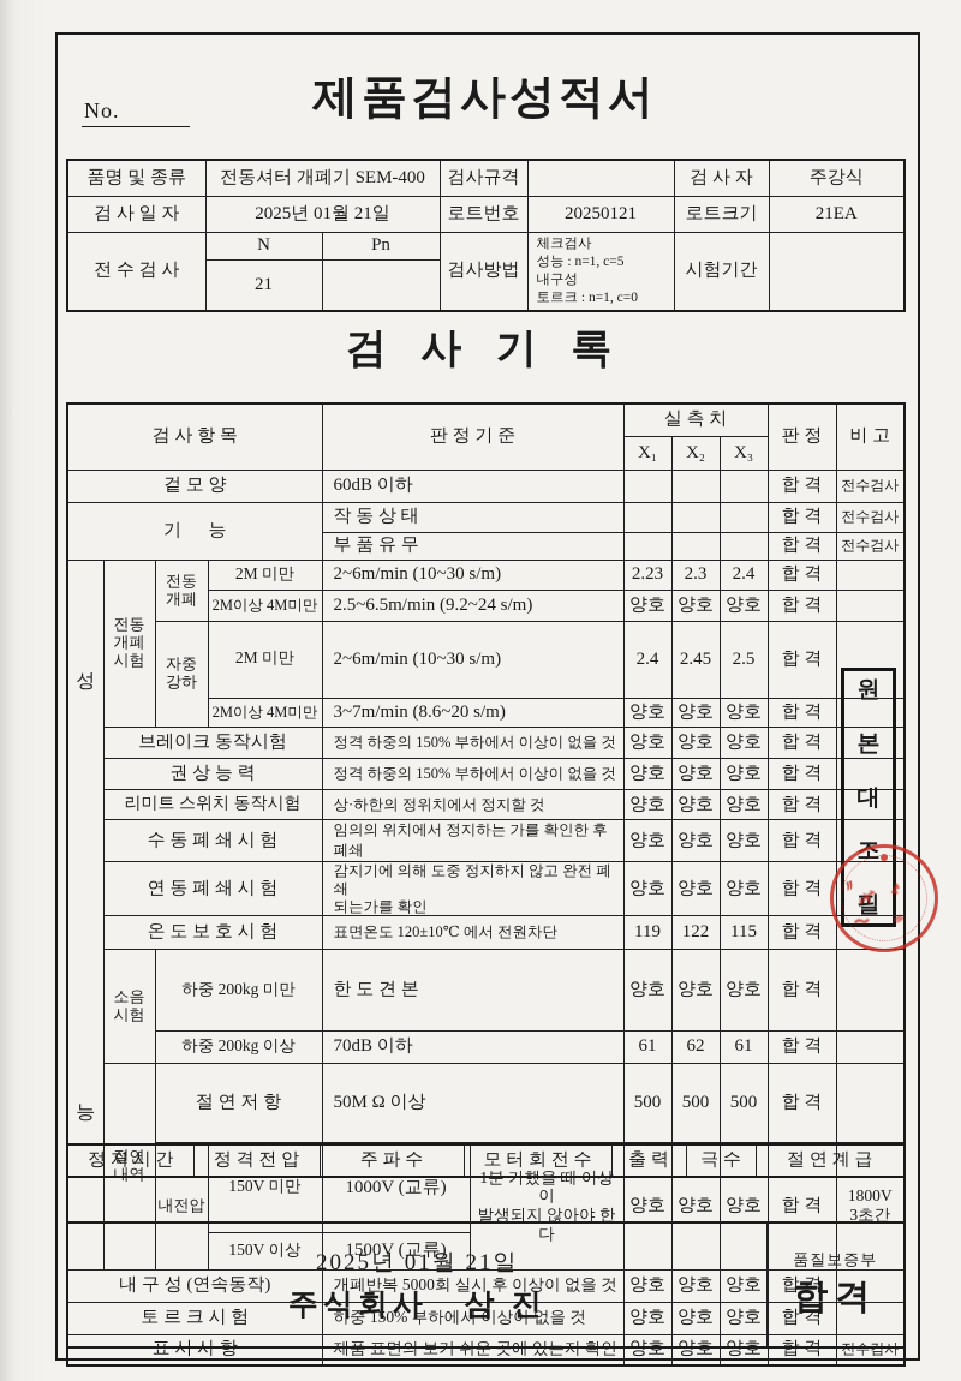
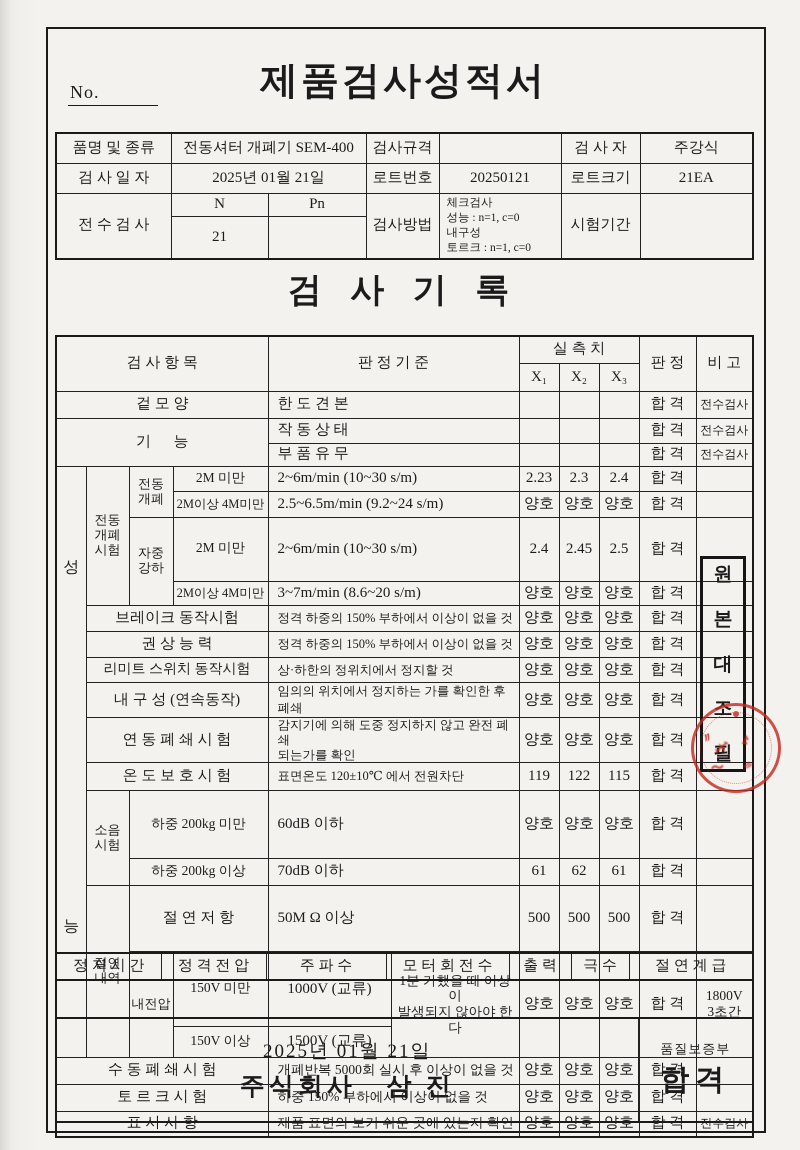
  No.
  제품검사성적서
  품명 및 종류	전동셔터 개폐기 SEM-400	검사규격		검 사 자	주강식
  검 사 일 자	2025년 01월 21일	로트번호	20250121	로트크기	21EA
- 전 수 검 사	N	Pn	검사방법	체크검사 성능 : n=1, c=5 내구성 토르크 : n=1, c=0	시험기간
+ 전 수 검 사	N	Pn	검사방법	체크검사 성능 : n=1, c=0 내구성 토르크 : n=1, c=0	시험기간
  21
  검 사 기 록
  검 사 항 목	판 정 기 준	실 측 치	판 정	비 고
  X₁	X₂	X₃
- 겉 모 양	60dB 이하				합 격	전수검사
+ 겉 모 양	한 도 견 본				합 격	전수검사
  기 능	작 동 상 태				합 격	전수검사
  부 품 유 무				합 격	전수검사
  성 능	전동 개폐 시험	전동 개폐	2M 미만	2~6m/min (10~30 s/m)	2.23	2.3	2.4	합 격
  2M이상 4M미만	2.5~6.5m/min (9.2~24 s/m)	양호	양호	양호	합 격
  자중 강하	2M 미만	2~6m/min (10~30 s/m)	2.4	2.45	2.5	합 격
  2M이상 4M미만	3~7m/min (8.6~20 s/m)	양호	양호	양호	합 격
  브레이크 동작시험	정격 하중의 150% 부하에서 이상이 없을 것	양호	양호	양호	합 격
  권 상 능 력	정격 하중의 150% 부하에서 이상이 없을 것	양호	양호	양호	합 격
  리미트 스위치 동작시험	상·하한의 정위치에서 정지할 것	양호	양호	양호	합 격
- 수 동 폐 쇄 시 험	임의의 위치에서 정지하는 가를 확인한 후 폐쇄	양호	양호	양호	합 격
+ 내 구 성 (연속동작)	임의의 위치에서 정지하는 가를 확인한 후 폐쇄	양호	양호	양호	합 격
  연 동 폐 쇄 시 험	감지기에 의해 도중 정지하지 않고 완전 폐쇄 되는가를 확인	양호	양호	양호	합 격
  온 도 보 호 시 험	표면온도 120±10℃ 에서 전원차단	119	122	115	합 격
- 소음 시험	하중 200kg 미만	한 도 견 본	양호	양호	양호	합 격
+ 소음 시험	하중 200kg 미만	60dB 이하	양호	양호	양호	합 격
  하중 200kg 이상	70dB 이하	61	62	61	합 격
  절연 내역	절 연 저 항	50M Ω 이상	500	500	500	합 격
  내전압	150V 미만	1000V (교류)	1분 가했을 때 이상이 발생되지 않아야 한다	양호	양호	양호	합 격	1800V 3초간
  150V 이상	1500V (교류)
- 내 구 성 (연속동작)	개폐반복 5000회 실시 후 이상이 없을 것	양호	양호	양호	합 격
+ 수 동 폐 쇄 시 험	개폐반복 5000회 실시 후 이상이 없을 것	양호	양호	양호	합 격
  토 르 크 시 험	하중 150% 부하에서 이상이 없을 것	양호	양호	양호	합 격
  표 시 사 항	제품 표면의 보기 쉬운 곳에 있는지 확인	양호	양호	양호	합 격	전수검사
  정 지 시 간	정 격 전 압	주 파 수	모 터 회 전 수	출 력	극 수	절 연 계 급
  2025년 01월 21일 주식회사 삼 진	품질보증부 합격
  원
  본
  대
  조
  필
